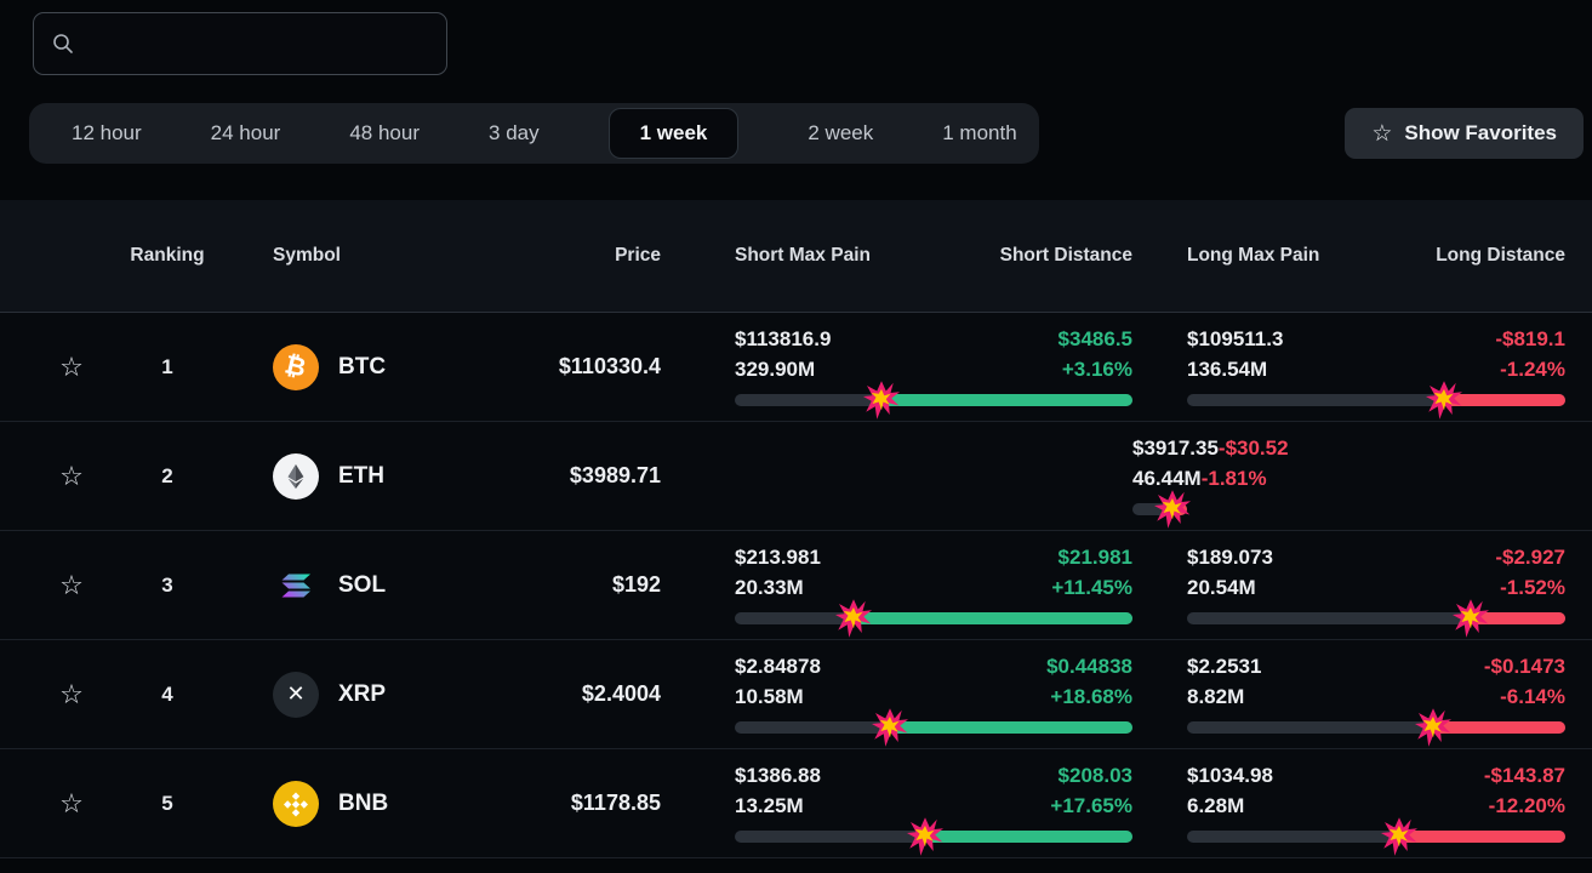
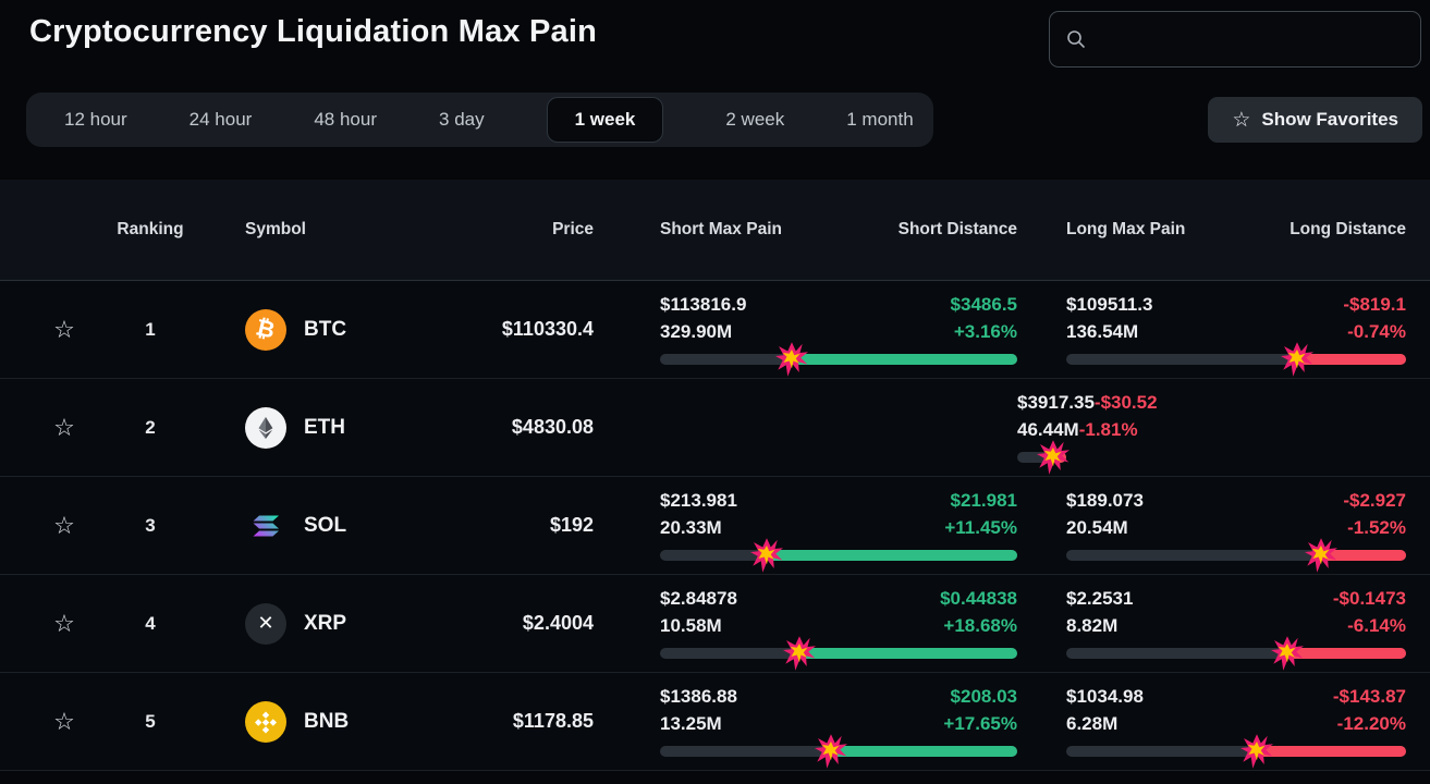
+ Cryptocurrency Liquidation Max Pain
  12 hour
  24 hour
  48 hour
  3 day
  1 week
  2 week
  1 month
  ☆
  Show Favorites
  Ranking
  Symbol
  Price
  Short Max Pain
  Short Distance
  Long Max Pain
  Long Distance
  ☆
  1
  BTC
  $110330.4
  $113816.9
  $3486.5
  329.90M
  +3.16%
  $109511.3
  -$819.1
  136.54M
- -1.24%
+ -0.74%
  ☆
  2
  ETH
- $3989.71
+ $4830.08
  $3917.35
  -$30.52
  46.44M
  -1.81%
  ☆
  3
  SOL
  $192
  $213.981
  $21.981
  20.33M
  +11.45%
  $189.073
  -$2.927
  20.54M
  -1.52%
  ☆
  4
  ✕
  XRP
  $2.4004
  $2.84878
  $0.44838
  10.58M
  +18.68%
  $2.2531
  -$0.1473
  8.82M
  -6.14%
  ☆
  5
  BNB
  $1178.85
  $1386.88
  $208.03
  13.25M
  +17.65%
  $1034.98
  -$143.87
  6.28M
  -12.20%
